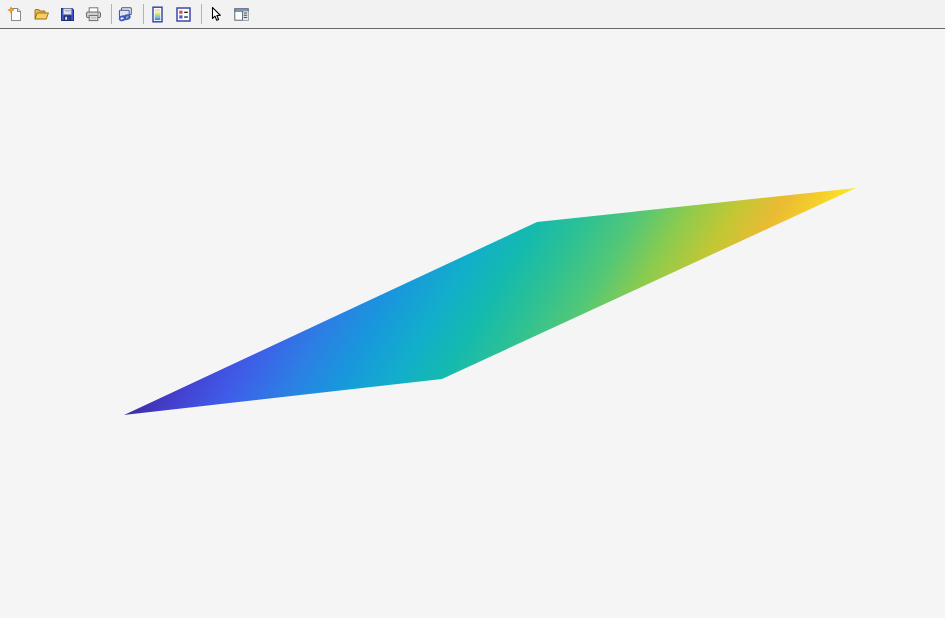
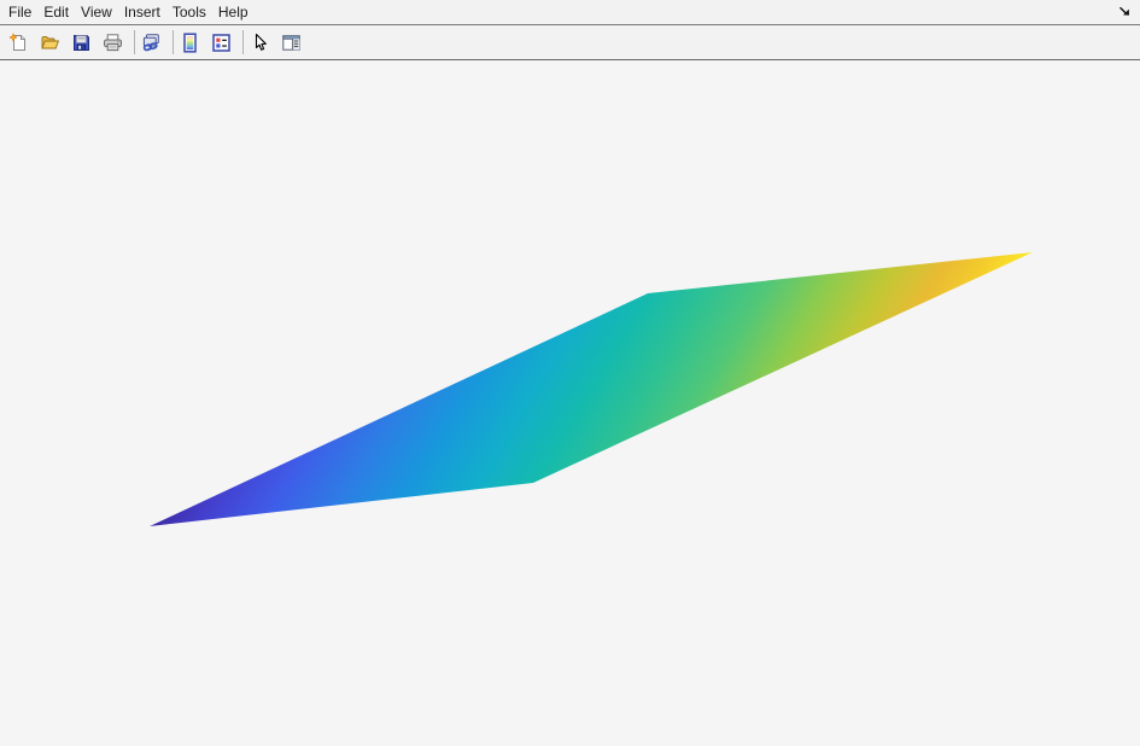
+ File
+ Edit
+ View
+ Insert
+ Tools
+ Help
